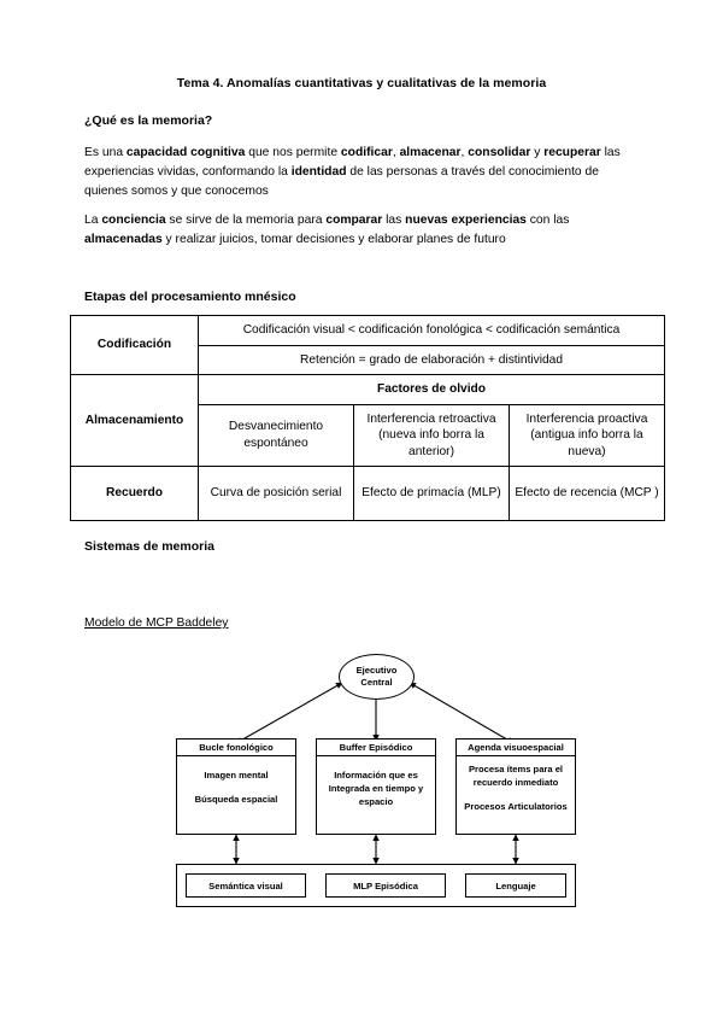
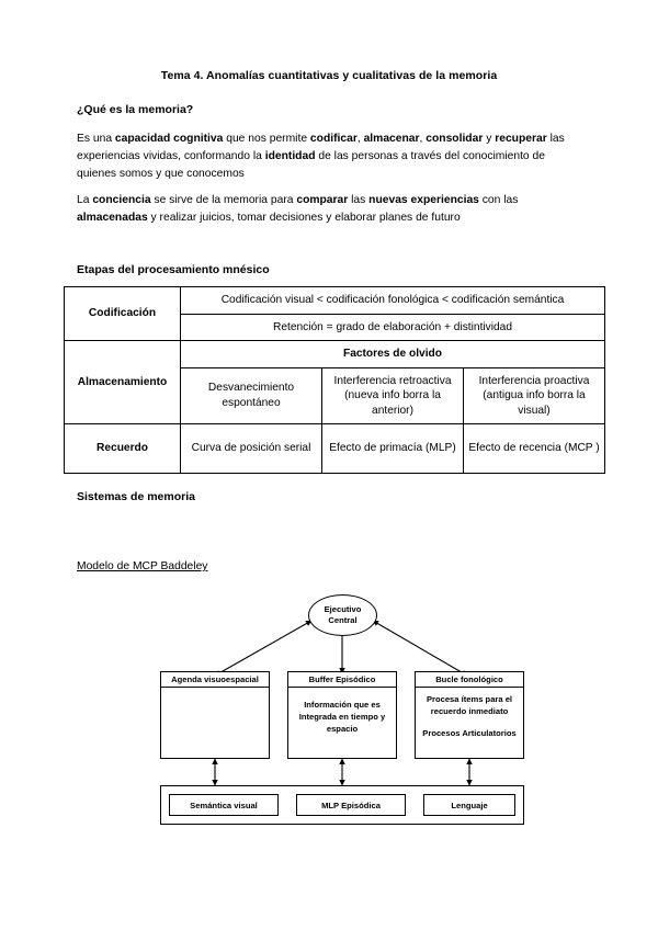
  Tema 4. Anomalías cuantitativas y cualitativas de la memoria
  ¿Qué es la memoria?
  Es una capacidad cognitiva que nos permite codificar, almacenar, consolidar y recuperar las experiencias vividas, conformando la identidad de las personas a través del conocimiento de quienes somos y que conocemos
  La conciencia se sirve de la memoria para comparar las nuevas experiencias con las almacenadas y realizar juicios, tomar decisiones y elaborar planes de futuro
  Etapas del procesamiento mnésico
  Codificación	Codificación visual < codificación fonológica < codificación semántica
  Retención = grado de elaboración + distintividad
  Almacenamiento	Factores de olvido
- Desvanecimiento espontáneo	Interferencia retroactiva (nueva info borra la anterior)	Interferencia proactiva (antigua info borra la nueva)
+ Desvanecimiento espontáneo	Interferencia retroactiva (nueva info borra la anterior)	Interferencia proactiva (antigua info borra la visual)
  Recuerdo	Curva de posición serial	Efecto de primacía (MLP)	Efecto de recencia (MCP )
  Sistemas de memoria
  Modelo de MCP Baddeley
  Ejecutivo
  Central
- Bucle fonológico
+ Agenda visuoespacial
- Imagen mental
- Búsqueda espacial
  Buffer Episódico
  Información que es Integrada en tiempo y espacio
- Agenda visuoespacial
+ Bucle fonológico
  Procesa ítems para el recuerdo inmediato
  Procesos Articulatorios
  Semántica visual
  MLP Episódica
  Lenguaje
